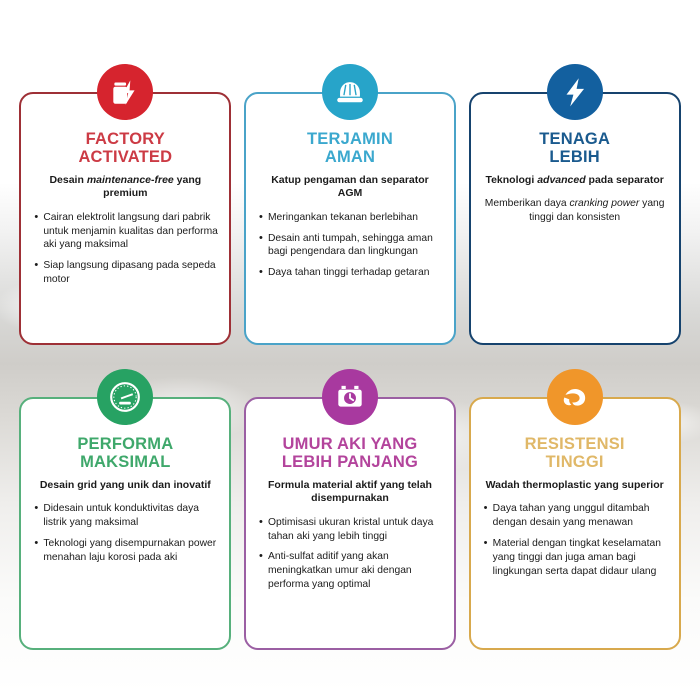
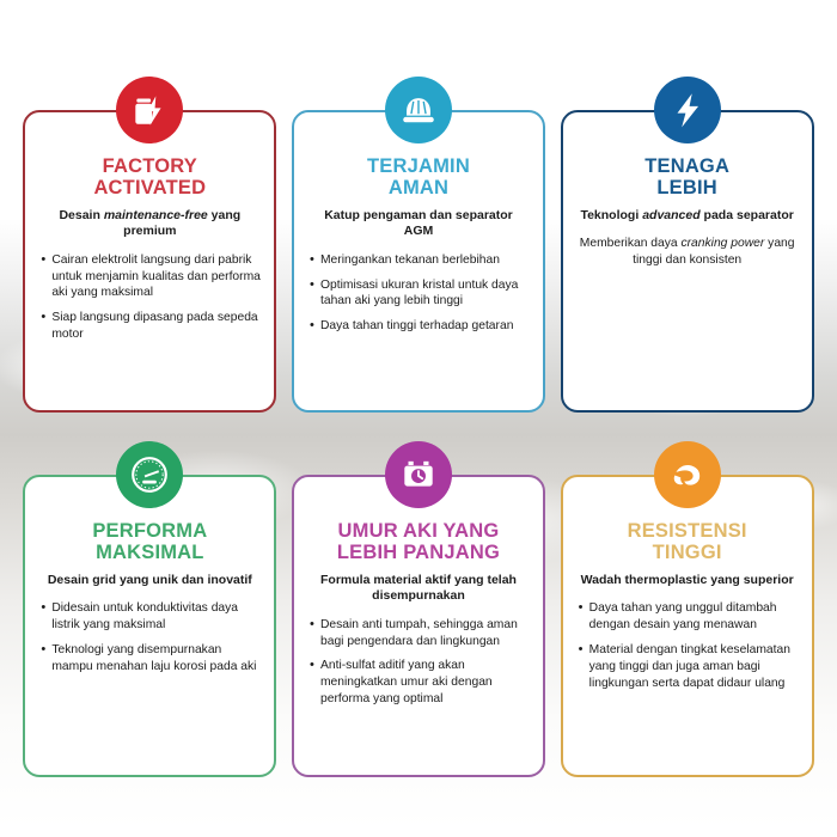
  FACTORY
  ACTIVATED
  Desain maintenance-free yang premium
  Cairan elektrolit langsung dari pabrik untuk menjamin kualitas dan performa aki yang maksimal
  Siap langsung dipasang pada sepeda motor
  TERJAMIN
  AMAN
  Katup pengaman dan separator AGM
  Meringankan tekanan berlebihan
- Desain anti tumpah, sehingga aman bagi pengendara dan lingkungan
+ Optimisasi ukuran kristal untuk daya tahan aki yang lebih tinggi
  Daya tahan tinggi terhadap getaran
  TENAGA
  LEBIH
  Teknologi advanced pada separator
  Memberikan daya cranking power yang tinggi dan konsisten
  PERFORMA
  MAKSIMAL
  Desain grid yang unik dan inovatif
  Didesain untuk konduktivitas daya listrik yang maksimal
- Teknologi yang disempurnakan power menahan laju korosi pada aki
+ Teknologi yang disempurnakan mampu menahan laju korosi pada aki
  UMUR AKI YANG
  LEBIH PANJANG
  Formula material aktif yang telah disempurnakan
- Optimisasi ukuran kristal untuk daya tahan aki yang lebih tinggi
+ Desain anti tumpah, sehingga aman bagi pengendara dan lingkungan
  Anti-sulfat aditif yang akan meningkatkan umur aki dengan performa yang optimal
  RESISTENSI
  TINGGI
  Wadah thermoplastic yang superior
  Daya tahan yang unggul ditambah dengan desain yang menawan
  Material dengan tingkat keselamatan yang tinggi dan juga aman bagi lingkungan serta dapat didaur ulang
